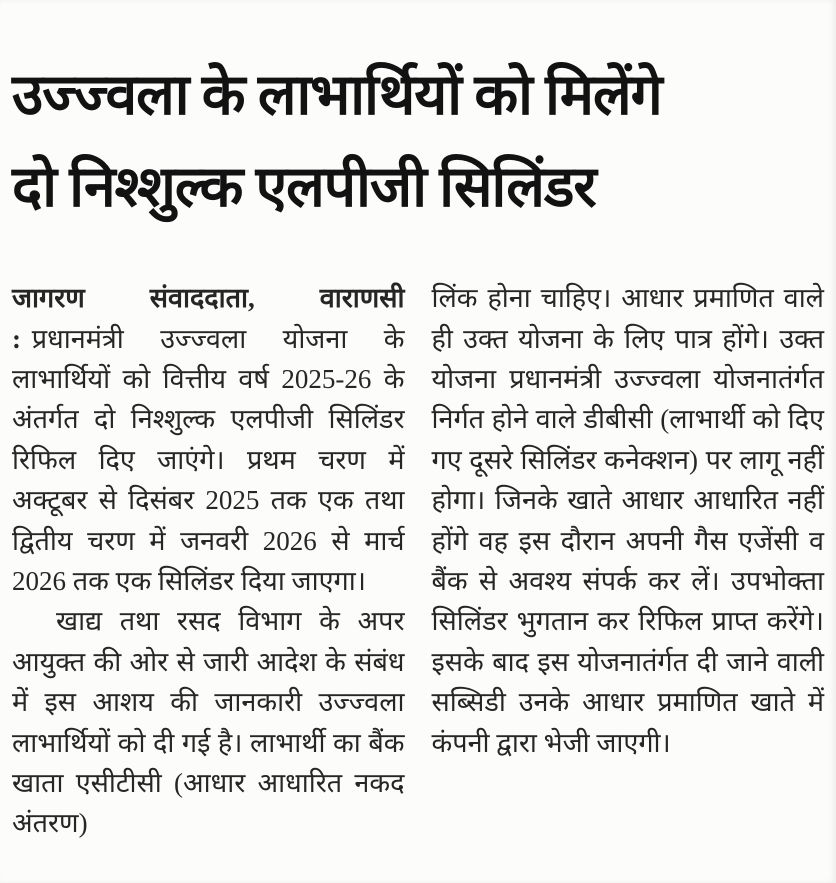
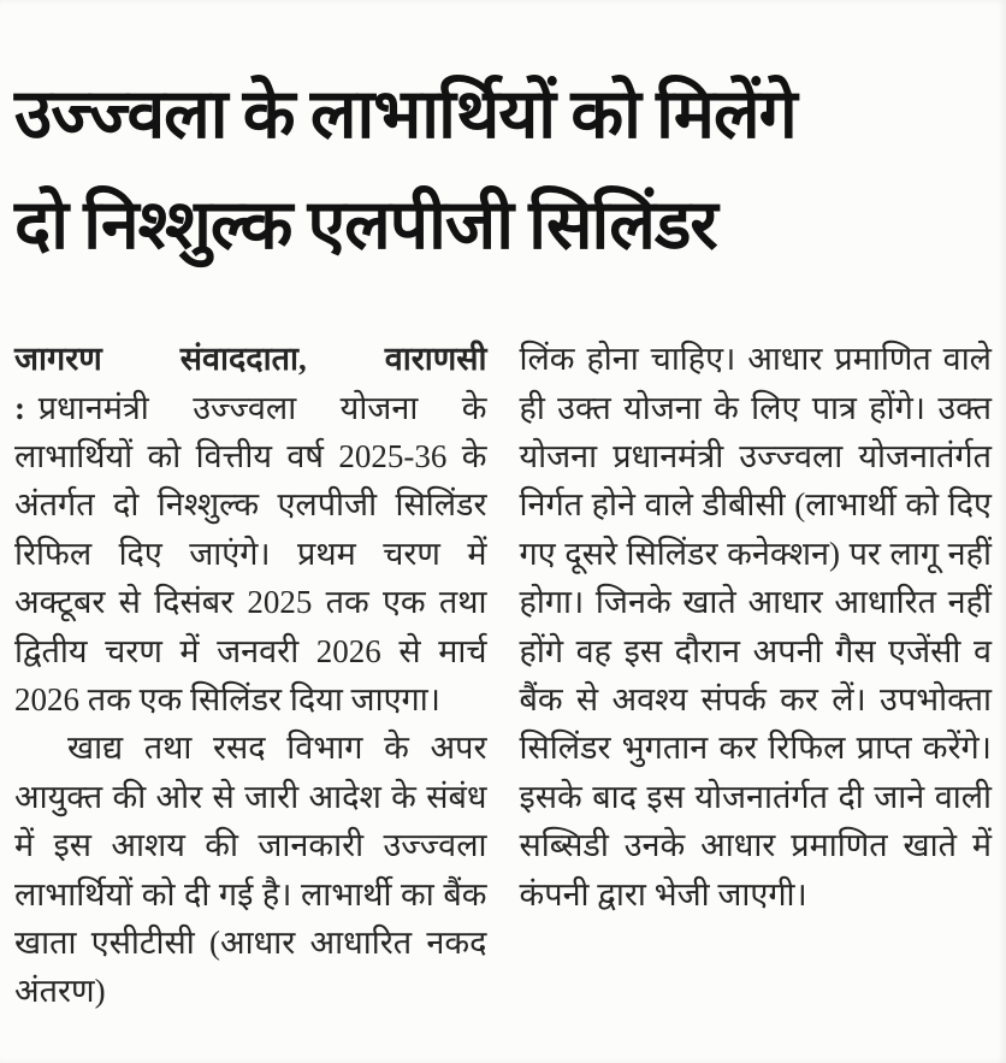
  उज्ज्वला के लाभार्थियों को मिलेंगे
  दो निश्शुल्क एलपीजी सिलिंडर
- जागरण संवाददाता, वाराणसी : प्रधानमंत्री उज्ज्वला योजना के लाभार्थियों को वित्तीय वर्ष 2025-26 के अंतर्गत दो निश्शुल्क एलपीजी सिलिंडर रिफिल दिए जाएंगे। प्रथम चरण में अक्टूबर से दिसंबर 2025 तक एक तथा द्वितीय चरण में जनवरी 2026 से मार्च 2026 तक एक सिलिंडर दिया जाएगा।
+ जागरण संवाददाता, वाराणसी : प्रधानमंत्री उज्ज्वला योजना के लाभार्थियों को वित्तीय वर्ष 2025-36 के अंतर्गत दो निश्शुल्क एलपीजी सिलिंडर रिफिल दिए जाएंगे। प्रथम चरण में अक्टूबर से दिसंबर 2025 तक एक तथा द्वितीय चरण में जनवरी 2026 से मार्च 2026 तक एक सिलिंडर दिया जाएगा।
  खाद्य तथा रसद विभाग के अपर आयुक्त की ओर से जारी आदेश के संबंध में इस आशय की जानकारी उज्ज्वला लाभार्थियों को दी गई है। लाभार्थी का बैंक खाता एसीटीसी (आधार आधारित नकद अंतरण)
  लिंक होना चाहिए। आधार प्रमाणित वाले ही उक्त योजना के लिए पात्र होंगे। उक्त योजना प्रधानमंत्री उज्ज्वला योजनातंर्गत निर्गत होने वाले डीबीसी (लाभार्थी को दिए गए दूसरे सिलिंडर कनेक्शन) पर लागू नहीं होगा। जिनके खाते आधार आधारित नहीं होंगे वह इस दौरान अपनी गैस एजेंसी व बैंक से अवश्य संपर्क कर लें। उपभोक्ता सिलिंडर भुगतान कर रिफिल प्राप्त करेंगे। इसके बाद इस योजनातंर्गत दी जाने वाली सब्सिडी उनके आधार प्रमाणित खाते में कंपनी द्वारा भेजी जाएगी।
